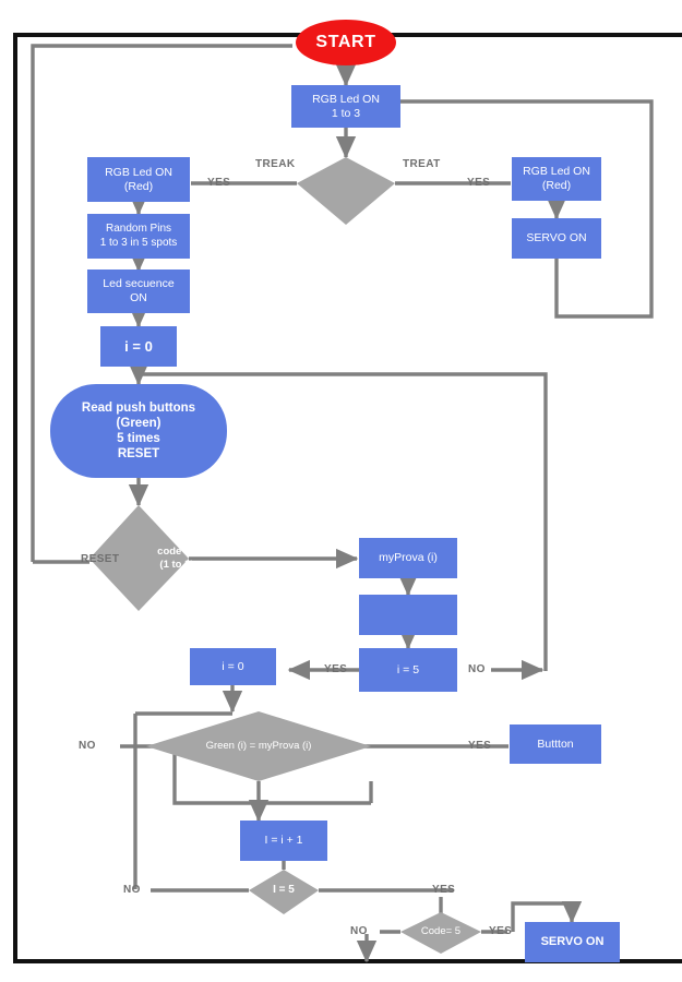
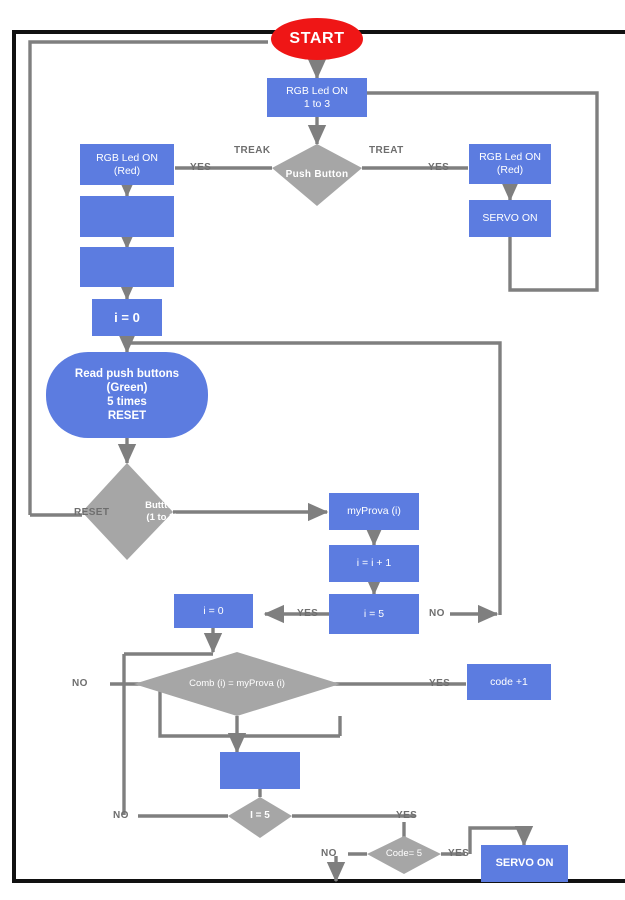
  START
  RGB Led ON
  1 to 3
+ Push Button
  RGB Led ON
  (Red)
- Random Pins
- 1 to 3 in 5 spots
- Led secuence
- ON
  i = 0
  RGB Led ON
  (Red)
  SERVO ON
  Read push buttons
  (Green)
  5 times
  RESET
- code +1
+ Buttton
  (1 to 3)
  myProva (i)
+ i = i + 1
  i = 5
  i = 0
- Green (i) = myProva (i)
+ Comb (i) = myProva (i)
- Buttton
+ code +1
- I = i + 1
  I = 5
  Code= 5
  SERVO ON
  YES
  TREAK
  TREAT
  YES
  RESET
  YES
  NO
  NO
  YES
  NO
  YES
  NO
  YES
